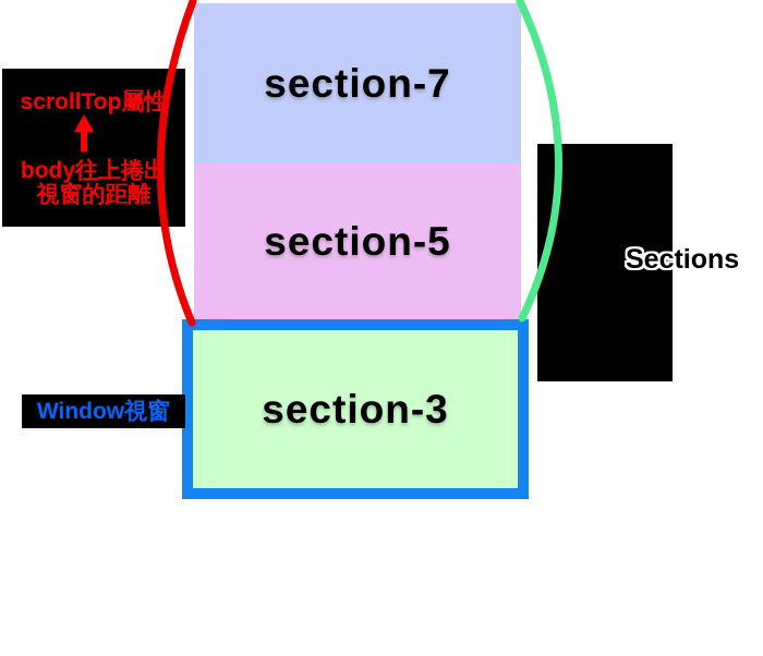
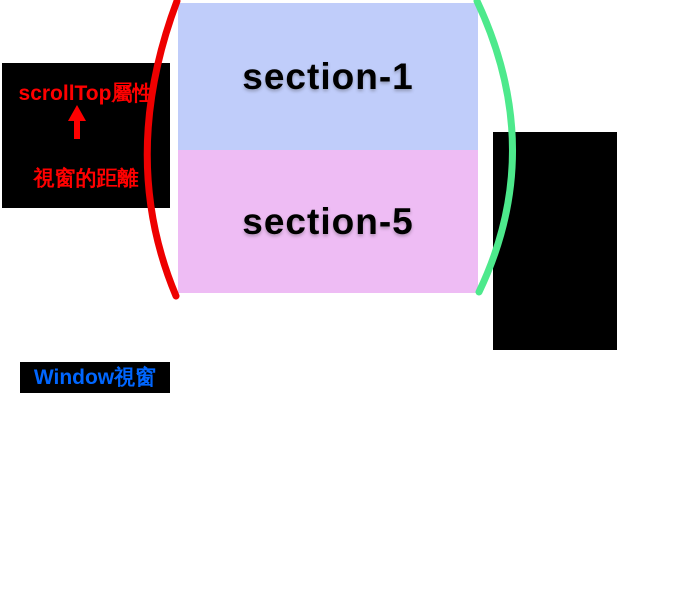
- section-7
+ section-1
  section-5
- section-3
- Sections
  scrollTop屬性
- body往上捲出
  視窗的距離
  Window視窗
